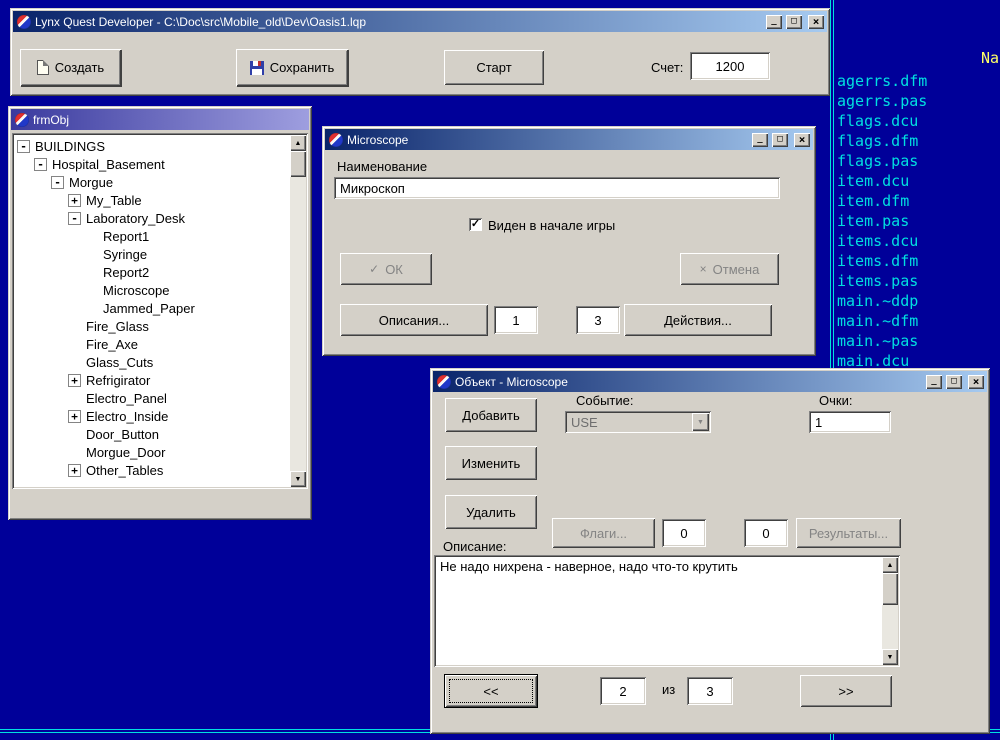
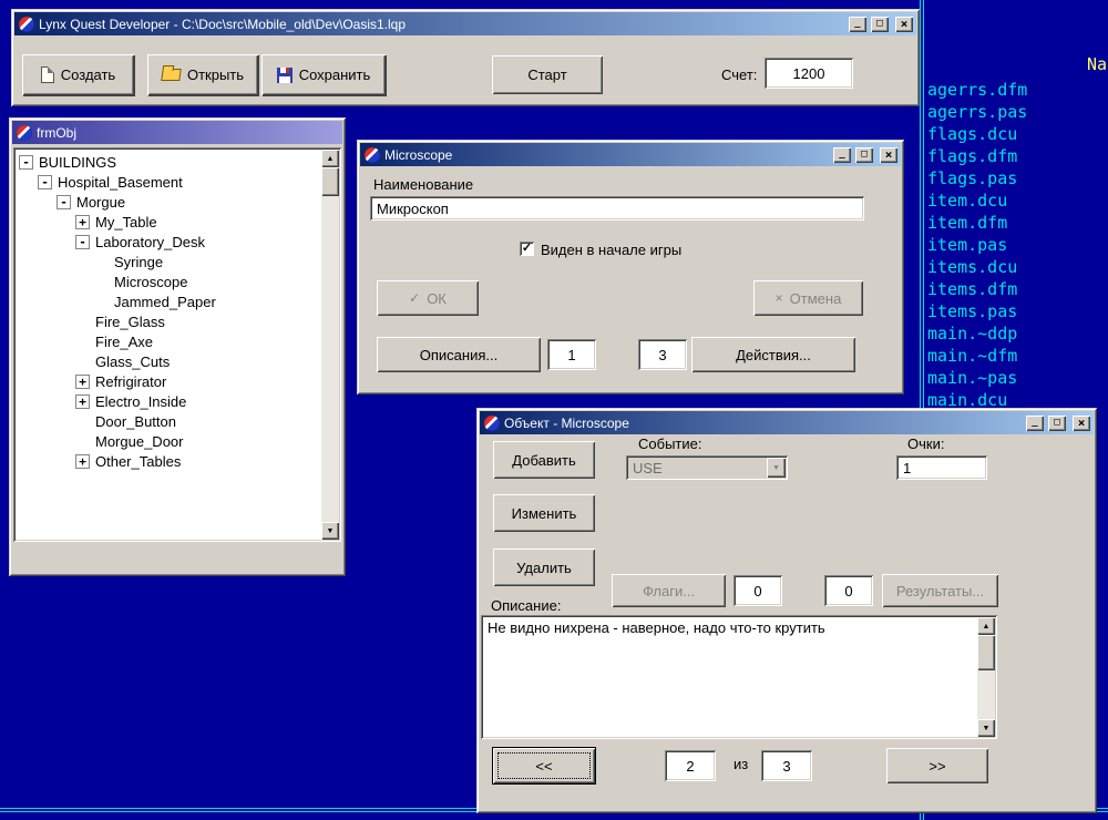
  Na
  agerrs.dfm
  agerrs.pas
  flags.dcu
  flags.dfm
  flags.pas
  item.dcu
  item.dfm
  item.pas
  items.dcu
  items.dfm
  items.pas
  main.~ddp
  main.~dfm
  main.~pas
  main.dcu
  Lynx Quest Developer - C:\Doc\src\Mobile_old\Dev\Oasis1.lqp
  _
  □
  ×
  Создать
+ Открыть
  Сохранить
  Старт
  Счет:
  1200
  frmObj
  -
  BUILDINGS
  -
  Hospital_Basement
  -
  Morgue
  +
  My_Table
  -
  Laboratory_Desk
- Report1
  Syringe
- Report2
  Microscope
  Jammed_Paper
  Fire_Glass
  Fire_Axe
  Glass_Cuts
  +
  Refrigirator
- Electro_Panel
  +
  Electro_Inside
  Door_Button
  Morgue_Door
  +
  Other_Tables
  Microscope
  _
  □
  ×
  Наименование
  Микроскоп
  ✓
  Виден в начале игры
  ✓
  ОК
  ×
  Отмена
  Описания...
  1
  3
  Действия...
  Объект - Microscope
  _
  □
  ×
  Добавить
  Событие:
  USE
  Очки:
  1
  Изменить
  Удалить
  Флаги...
  0
  0
  Результаты...
  Описание:
- Не надо нихрена - наверное, надо что-то крутить
+ Не видно нихрена - наверное, надо что-то крутить
  <<
  2
  из
  3
  >>
